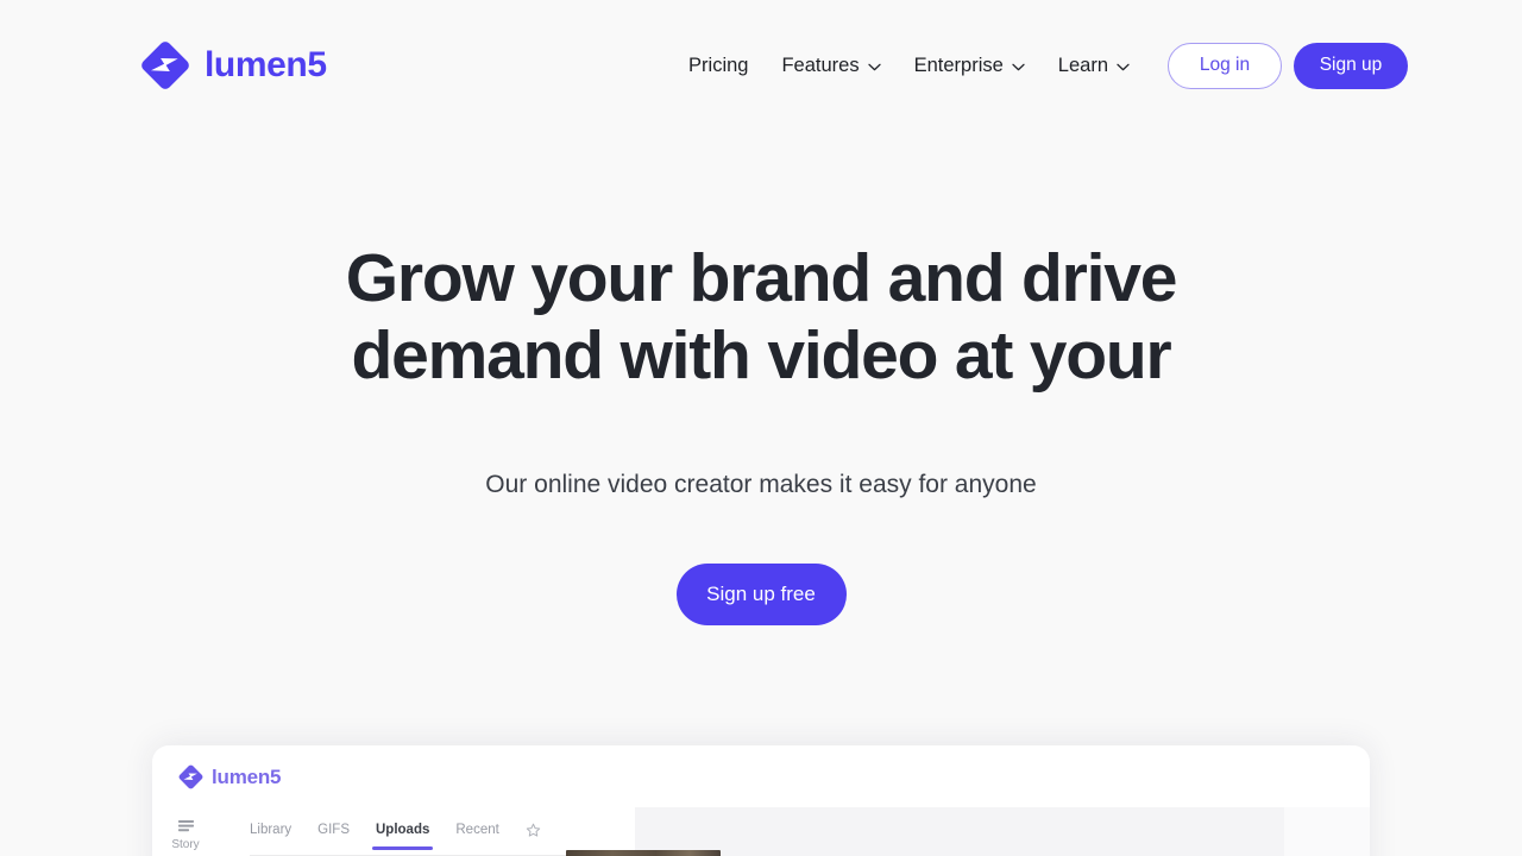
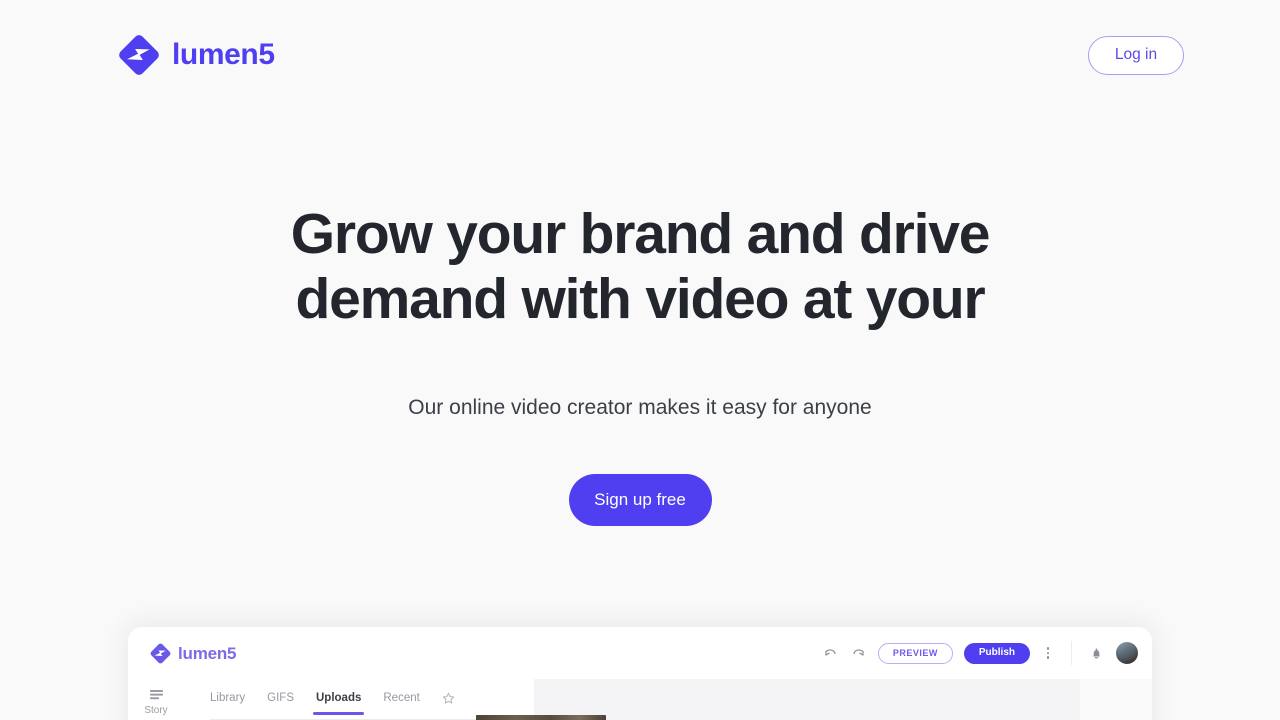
  lumen5
- Pricing
- Features
- Enterprise
- Learn
  Log in
- Sign up
  Grow your brand and drive
  demand with video at your
  Our online video creator makes it easy for anyone
  Sign up free
  lumen5
+ PREVIEW
+ Publish
  Story
  Library
  GIFS
  Uploads
  Recent
